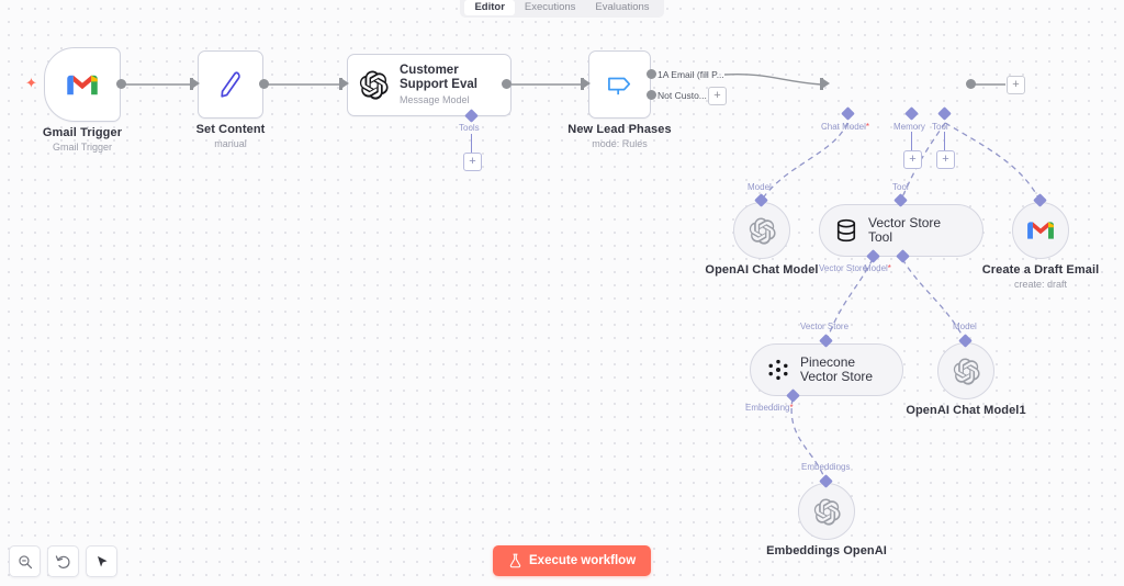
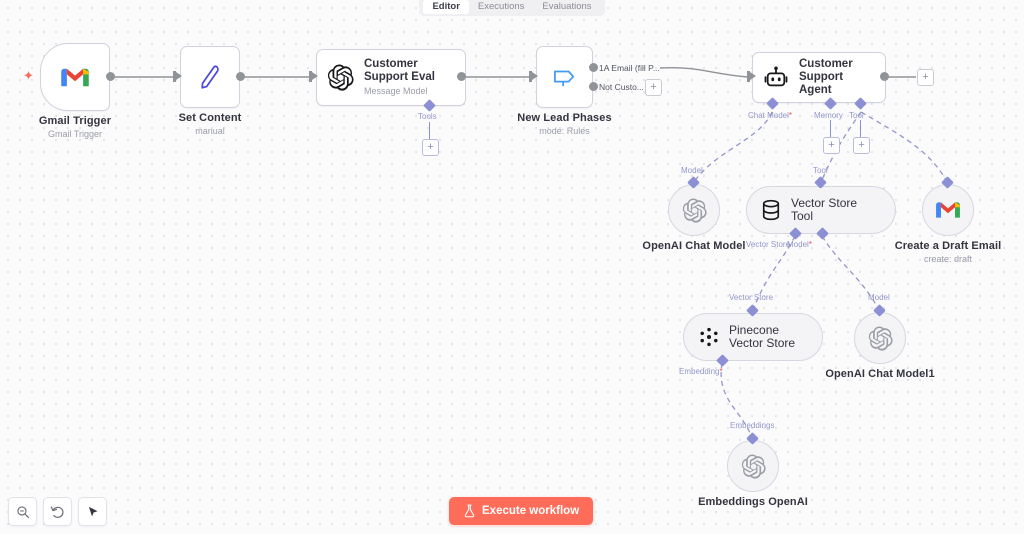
  Editor
  Executions
  Evaluations
  Gmail Trigger
  Gmail Trigger
  ✦
  Set Content
  manual
  Customer Support Eval
  Message Model
  Tools
  +
  New Lead Phases
  mode: Rules
  1A Email (fill P...
  Not Custo...
  +
+ Customer Support Agent
  +
  Chat Model*
  Memory
  +
  Tool
  +
  Model
  OpenAI Chat Model
  Tool
  Vector Store Tool
  Vector Store
  Model*
  Create a Draft Email
  create: draft
  Vector Store
  Pinecone Vector Store
  Embedding*
  Model
  OpenAI Chat Model1
  Embeddings
  Embeddings OpenAI
  Execute workflow
